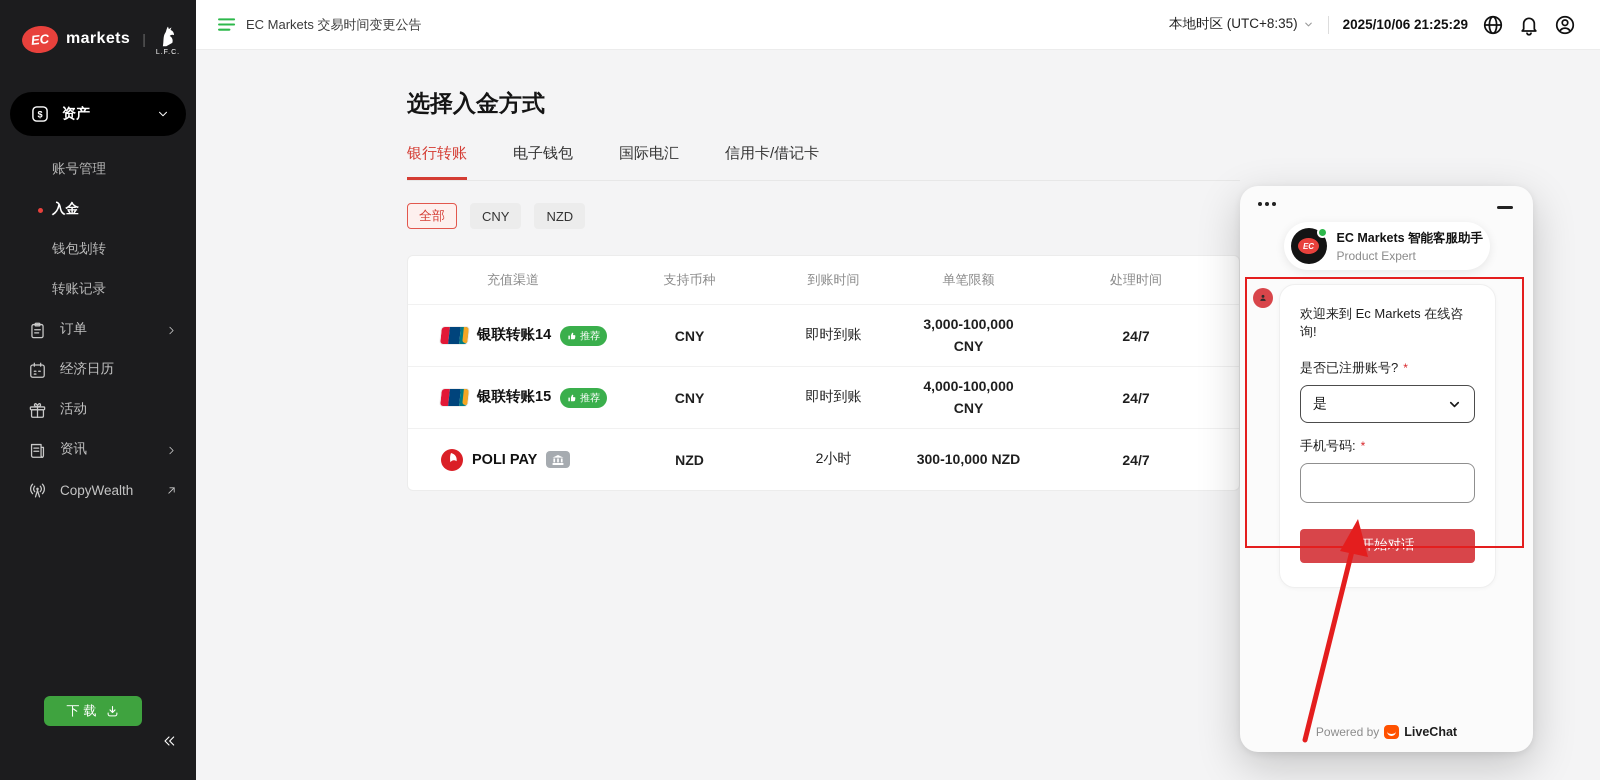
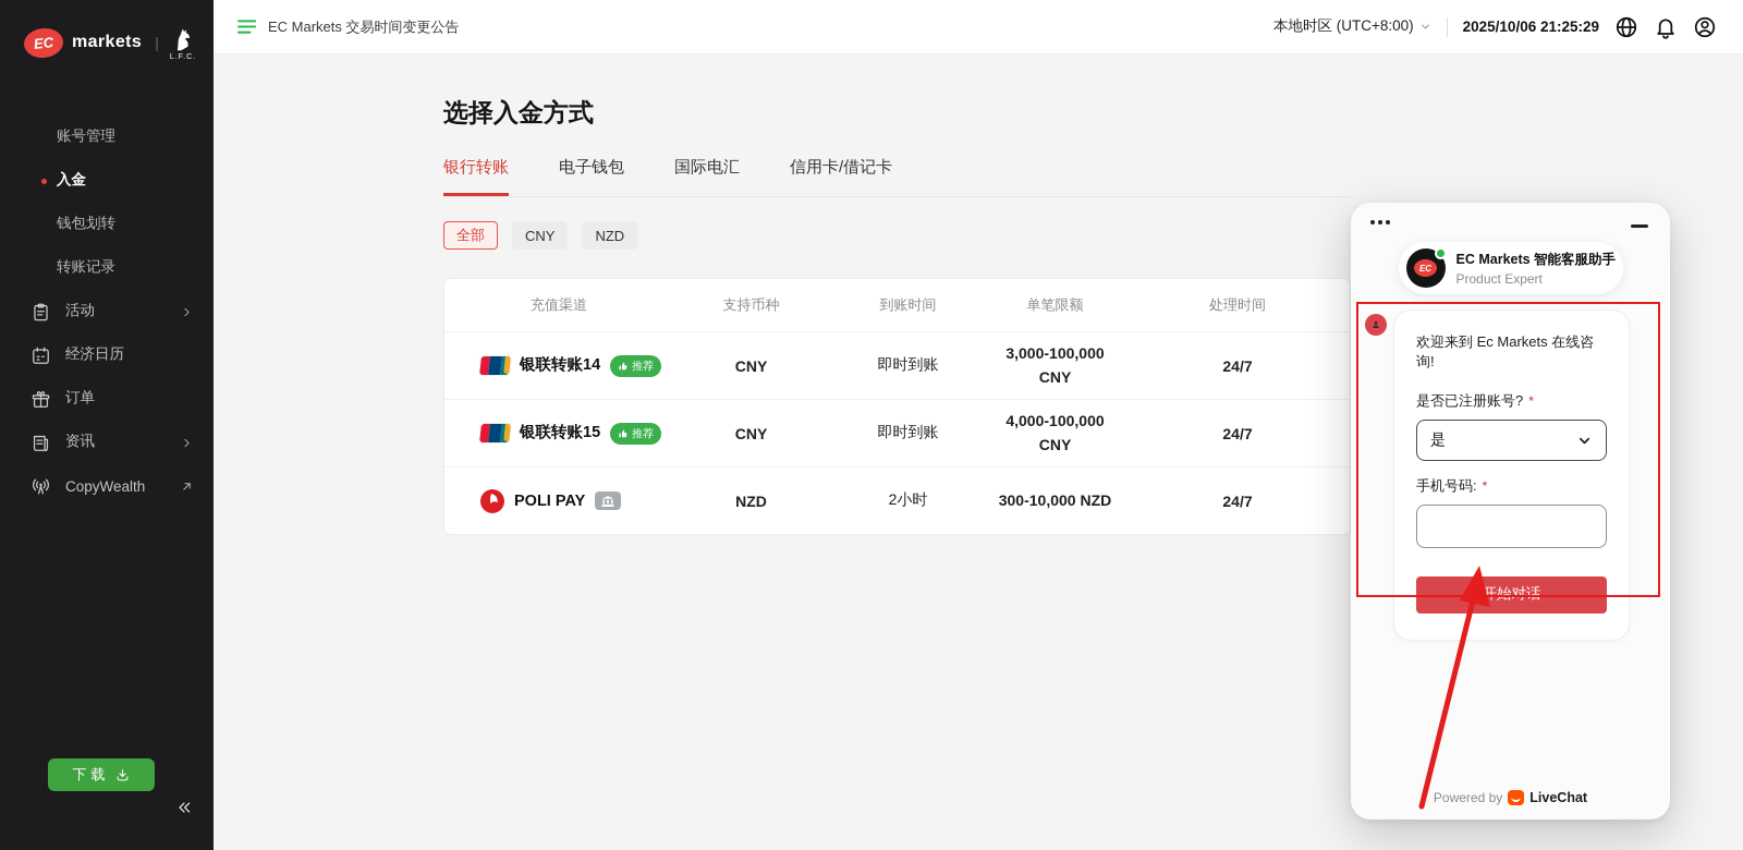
  markets
  |
- $
- 资产
  账号管理
  入金
  钱包划转
  转账记录
- 订单
+ 活动
  经济日历
- 活动
+ 订单
  资讯
  CopyWealth
  下载
  EC Markets 交易时间变更公告
- 本地时区 (UTC+8:35)
+ 本地时区 (UTC+8:00)
  2025/10/06 21:25:29
  选择入金方式
  银行转账
  电子钱包
  国际电汇
  信用卡/借记卡
  全部
  CNY
  NZD
  充值渠道
  支持币种
  到账时间
  单笔限额
  处理时间
  银联转账14
  推荐
  CNY
  即时到账
  3,000-100,000
  CNY
  24/7
  银联转账15
  推荐
  CNY
  即时到账
  4,000-100,000
  CNY
  24/7
  POLI PAY
  NZD
  2小时
  300-10,000 NZD
  24/7
  EC
  EC Markets 智能客服助手
  Product Expert
  欢迎来到 Ec Markets 在线咨询!
  是否已注册账号? *
  是
  手机号码: *
  开始对话
  Powered by
  LiveChat
